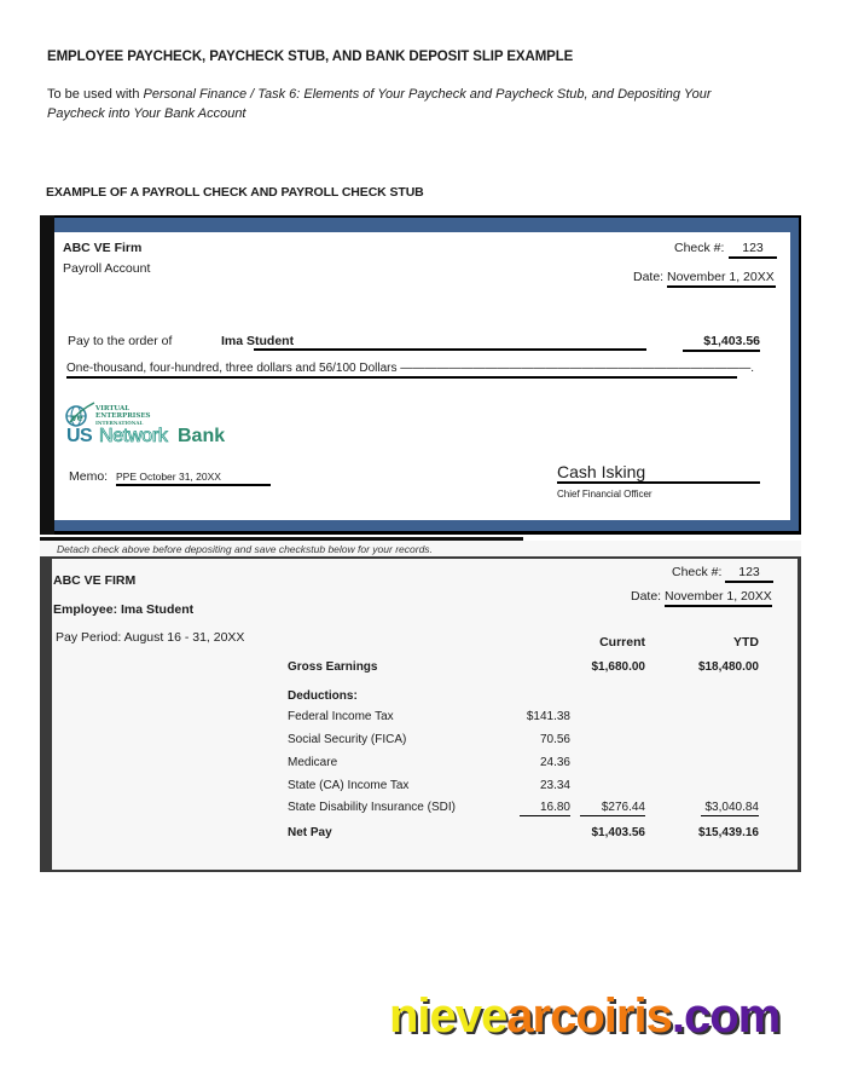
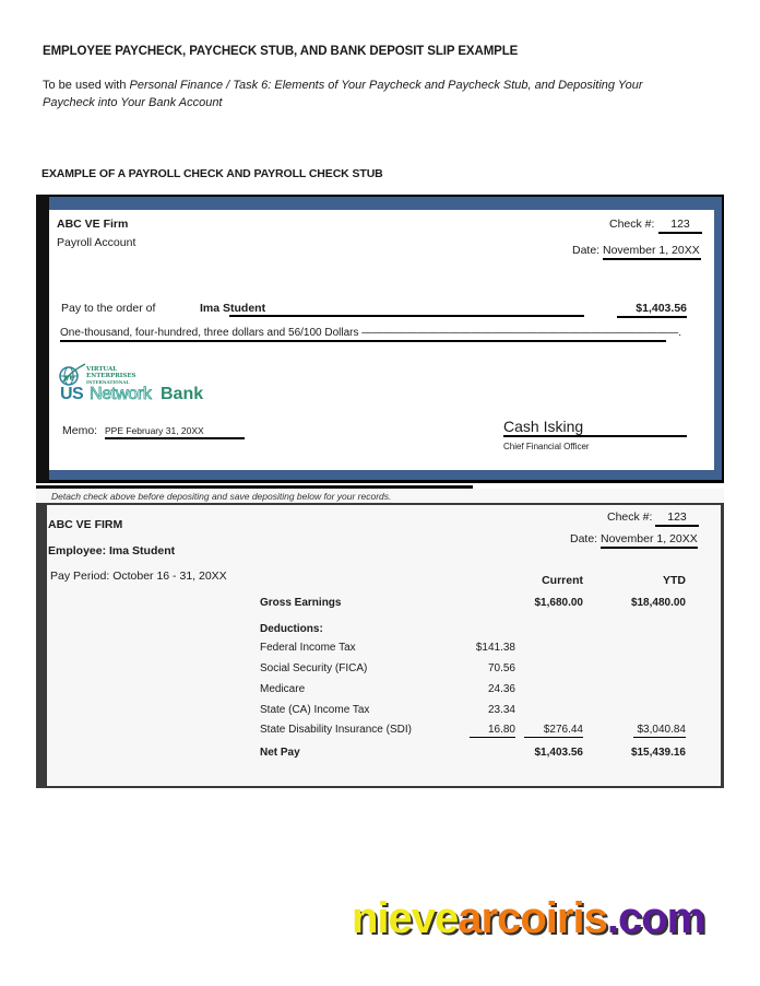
  EMPLOYEE PAYCHECK, PAYCHECK STUB, AND BANK DEPOSIT SLIP EXAMPLE
  To be used with Personal Finance / Task 6: Elements of Your Paycheck and Paycheck Stub, and Depositing Your Paycheck into Your Bank Account
  EXAMPLE OF A PAYROLL CHECK AND PAYROLL CHECK STUB
  ABC VE Firm
  Payroll Account
  Check #:
  123
  Date:
  November 1, 20XX
  Pay to the order of
  Ima Student
  $1,403.56
  One-thousand, four-hundred, three dollars and 56/100 Dollars —————————————————————————————.
  ve
  US
  Network
  Bank
  Memo:
- PPE October 31, 20XX
+ PPE February 31, 20XX
  Cash Isking
  Chief Financial Officer
- Detach check above before depositing and save checkstub below for your records.
+ Detach check above before depositing and save depositing below for your records.
  ABC VE FIRM
  Employee: Ima Student
- Pay Period: August 16 - 31, 20XX
+ Pay Period: October 16 - 31, 20XX
  Check #:
  123
  Date:
  November 1, 20XX
  Current
  YTD
  Gross Earnings
  $1,680.00
  $18,480.00
  Deductions:
  Federal Income Tax
  $141.38
  Social Security (FICA)
  70.56
  Medicare
  24.36
  State (CA) Income Tax
  23.34
  State Disability Insurance (SDI)
  16.80
  $276.44
  $3,040.84
  Net Pay
  $1,403.56
  $15,439.16
  nievearcoiris.com
